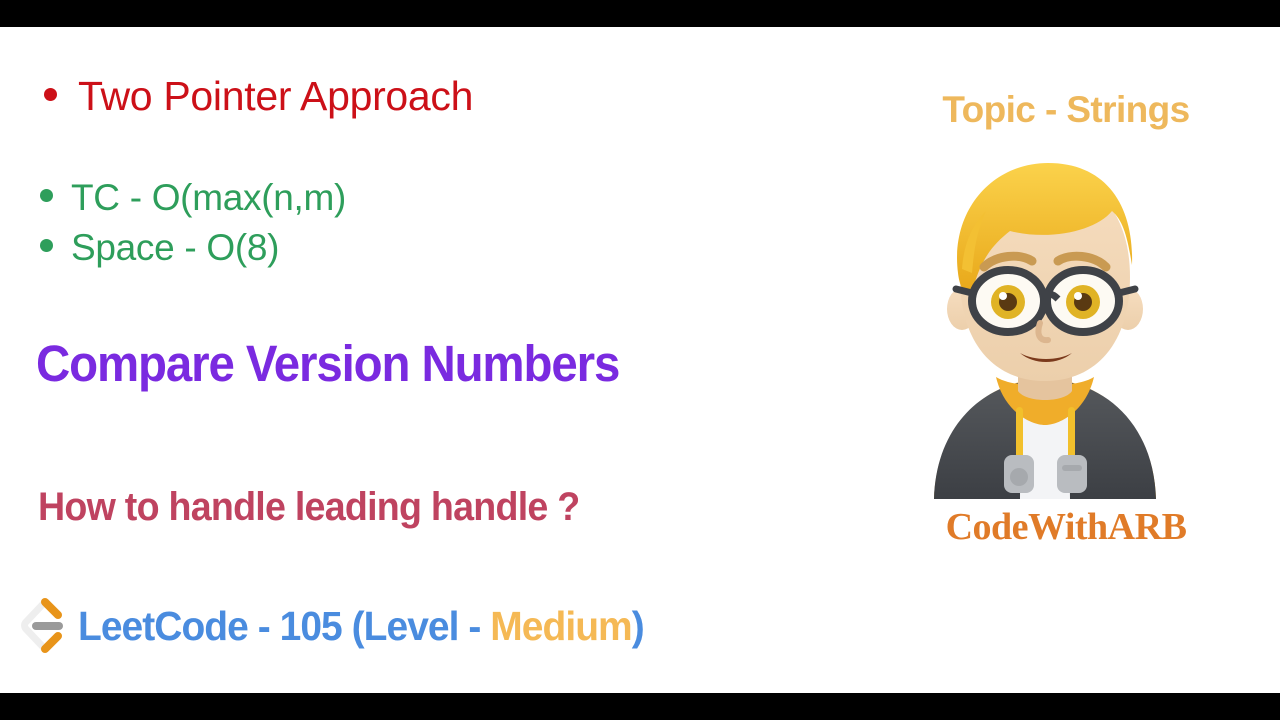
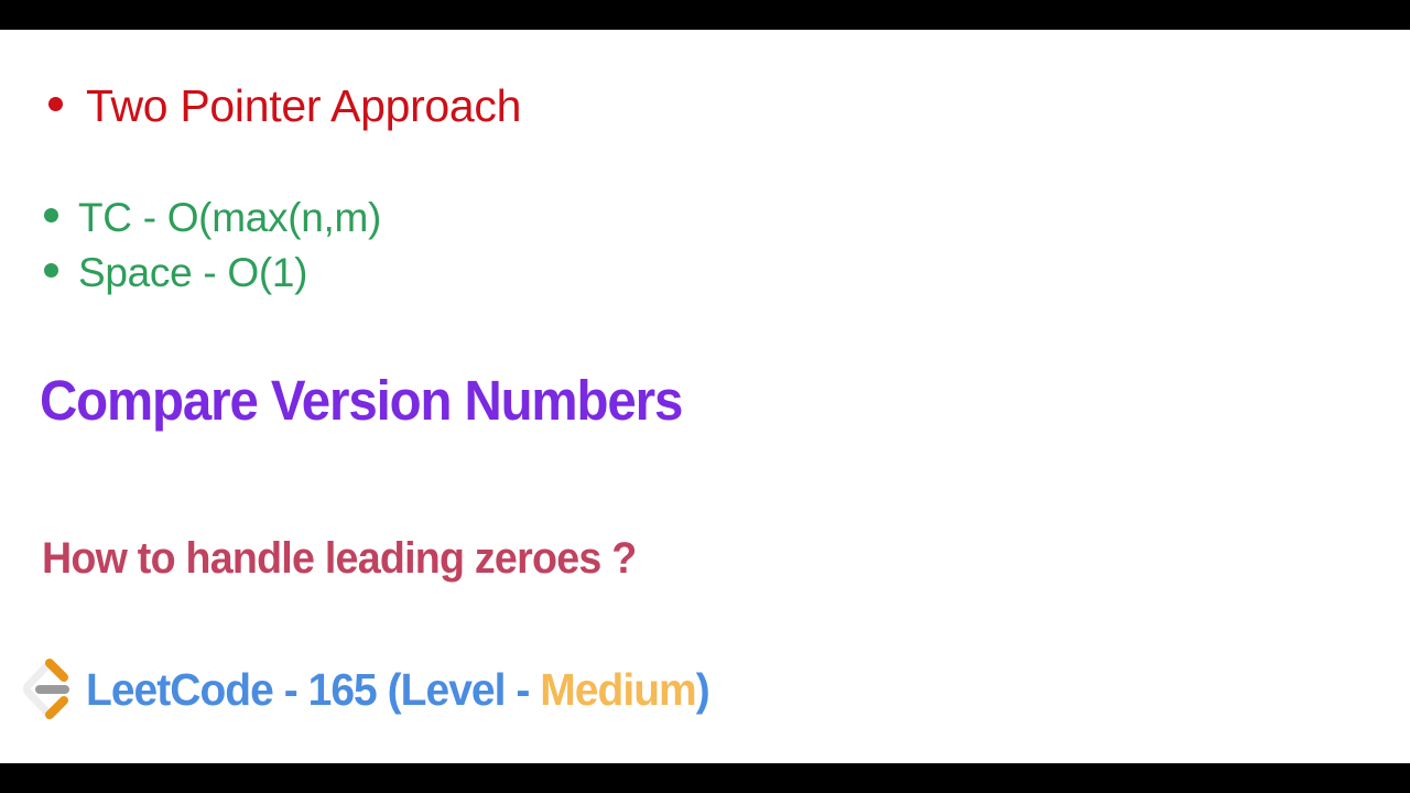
  Two Pointer Approach
  TC - O(max(n,m)
- Space - O(8)
+ Space - O(1)
  Compare Version Numbers
- How to handle leading handle ?
+ How to handle leading zeroes ?
- LeetCode - 105 (Level - Medium)
+ LeetCode - 165 (Level - Medium)
- Topic - Strings
- CodeWithARB
